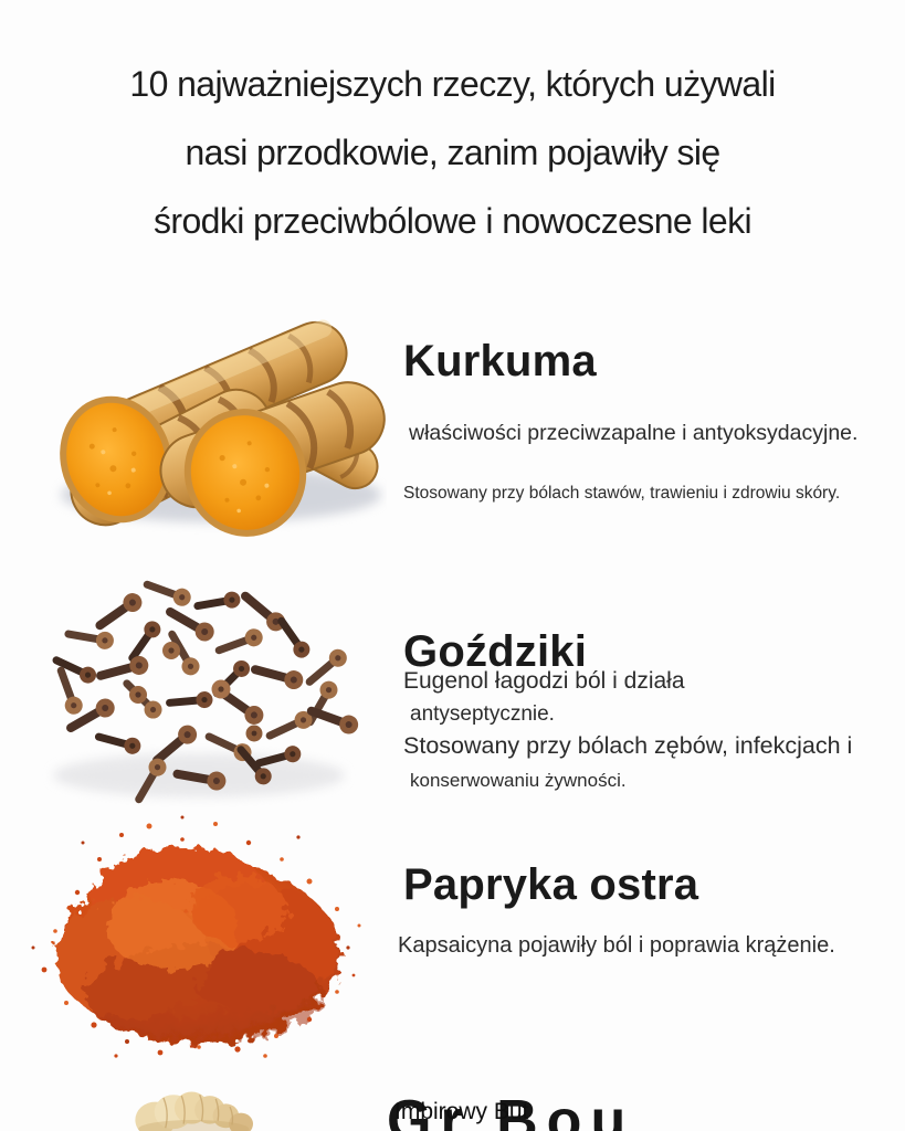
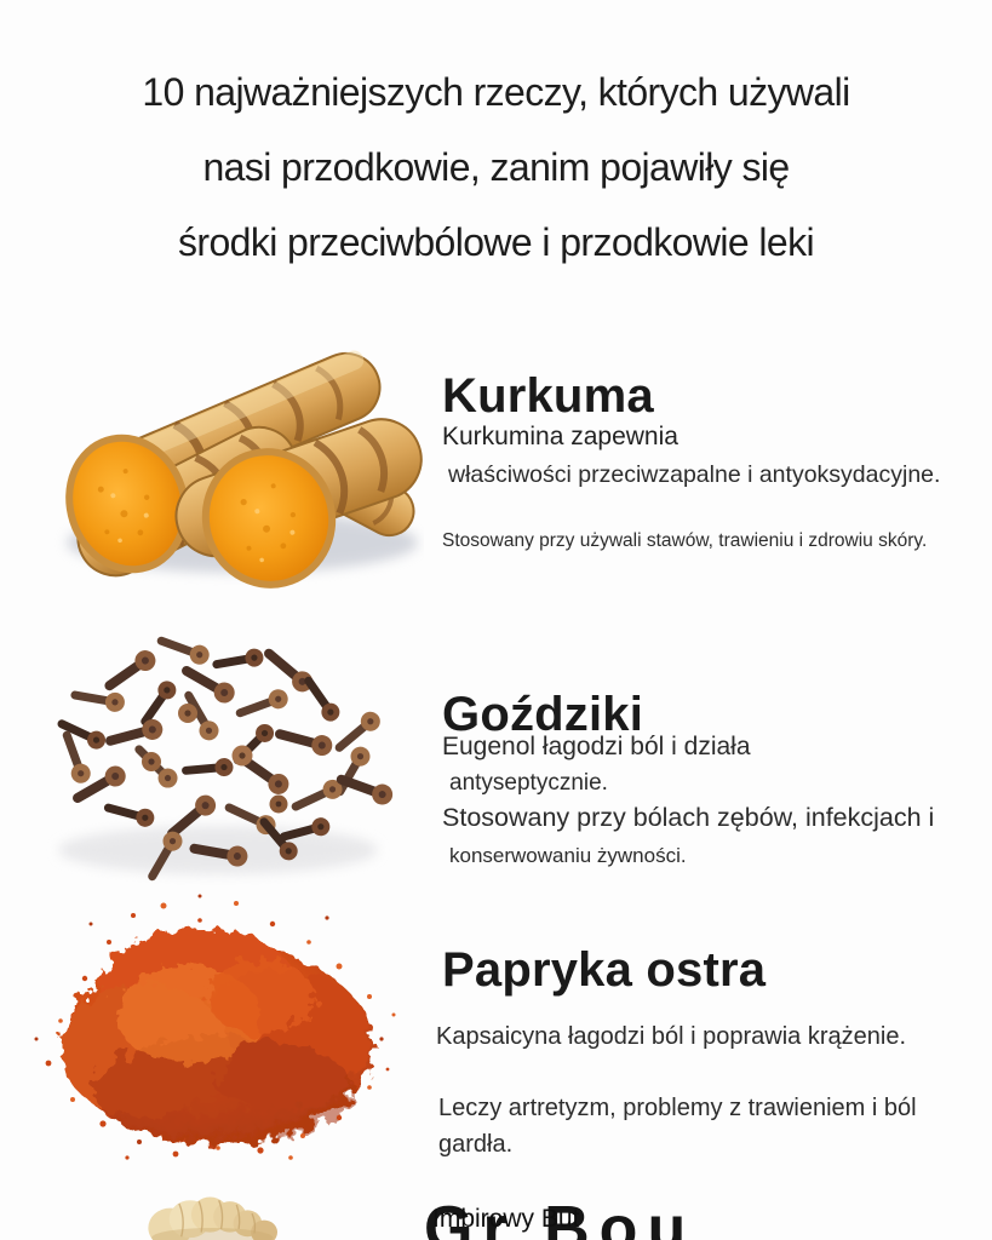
  10 najważniejszych rzeczy, których używali
  nasi przodkowie, zanim pojawiły się
- środki przeciwbólowe i nowoczesne leki
+ środki przeciwbólowe i przodkowie leki
  Kurkuma
+ Kurkumina zapewnia
  właściwości przeciwzapalne i antyoksydacyjne.
- Stosowany przy bólach stawów, trawieniu i zdrowiu skóry.
+ Stosowany przy używali stawów, trawieniu i zdrowiu skóry.
  Goździki
  Eugenol łagodzi ból i działa
  antyseptycznie.
  Stosowany przy bólach zębów, infekcjach i
  konserwowaniu żywności.
  Papryka ostra
- Kapsaicyna pojawiły ból i poprawia krążenie.
+ Kapsaicyna łagodzi ból i poprawia krążenie.
+ Leczy artretyzm, problemy z trawieniem i ból gardła.
  Gr Bou
  Imbirowy But
